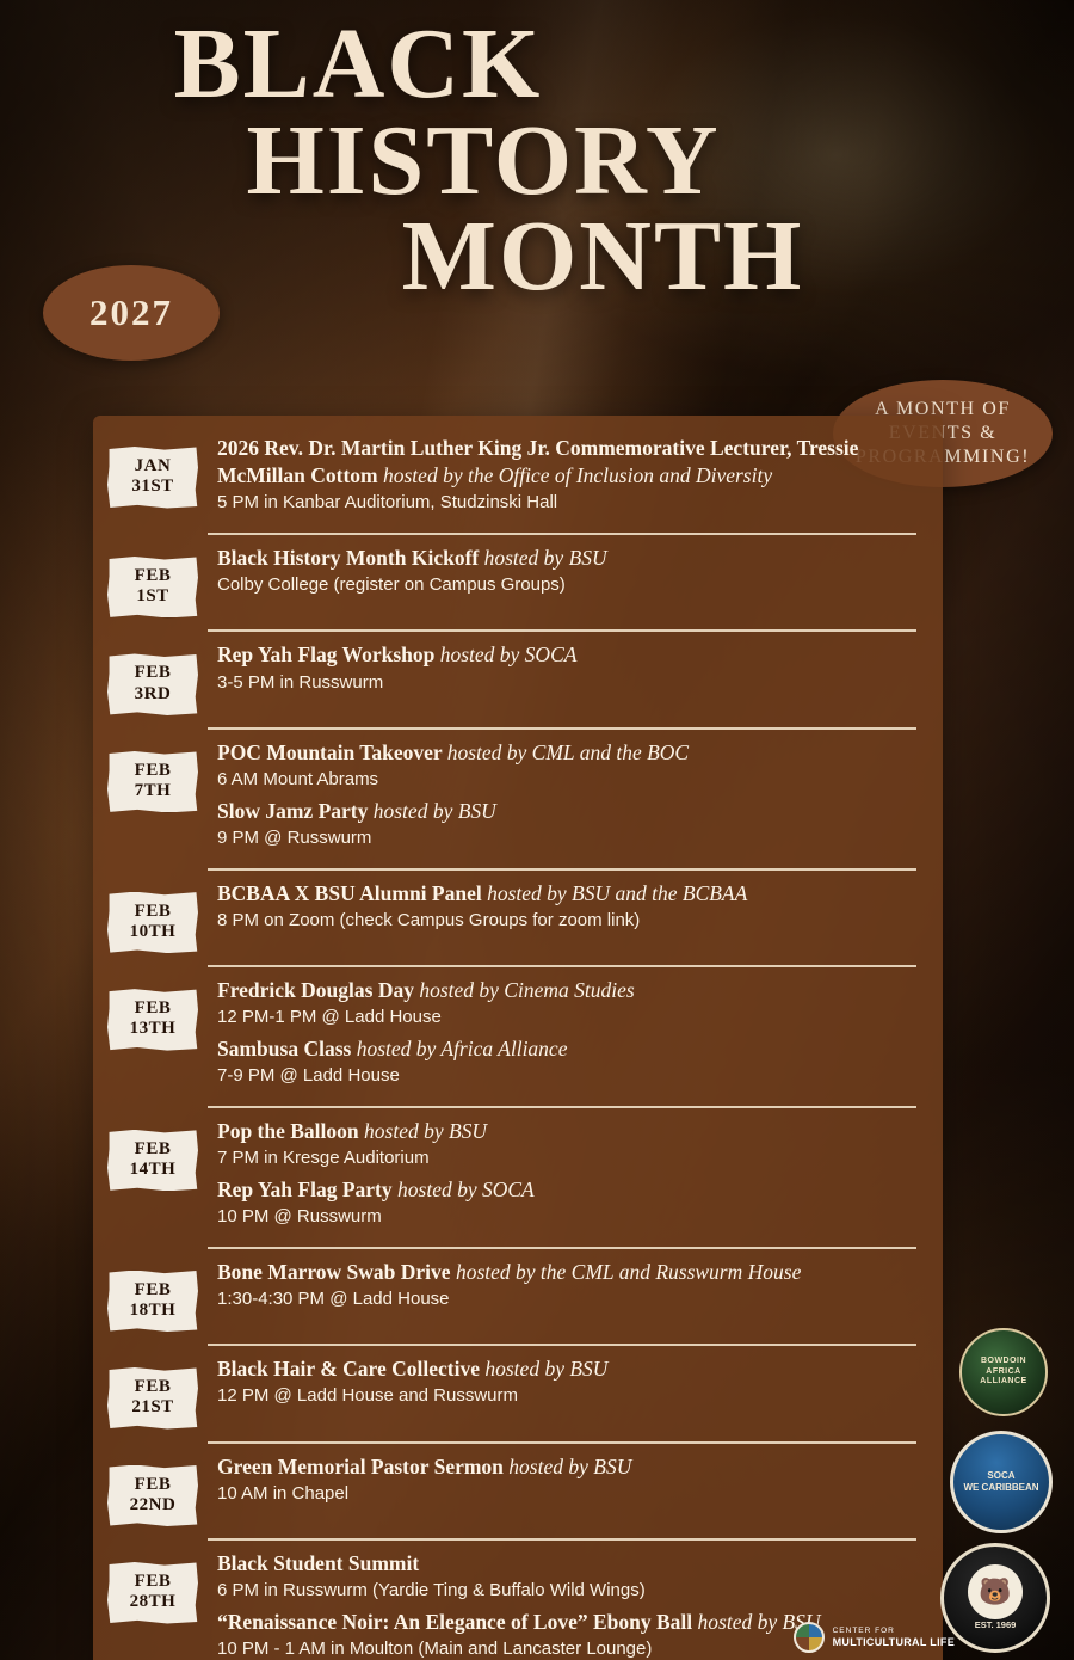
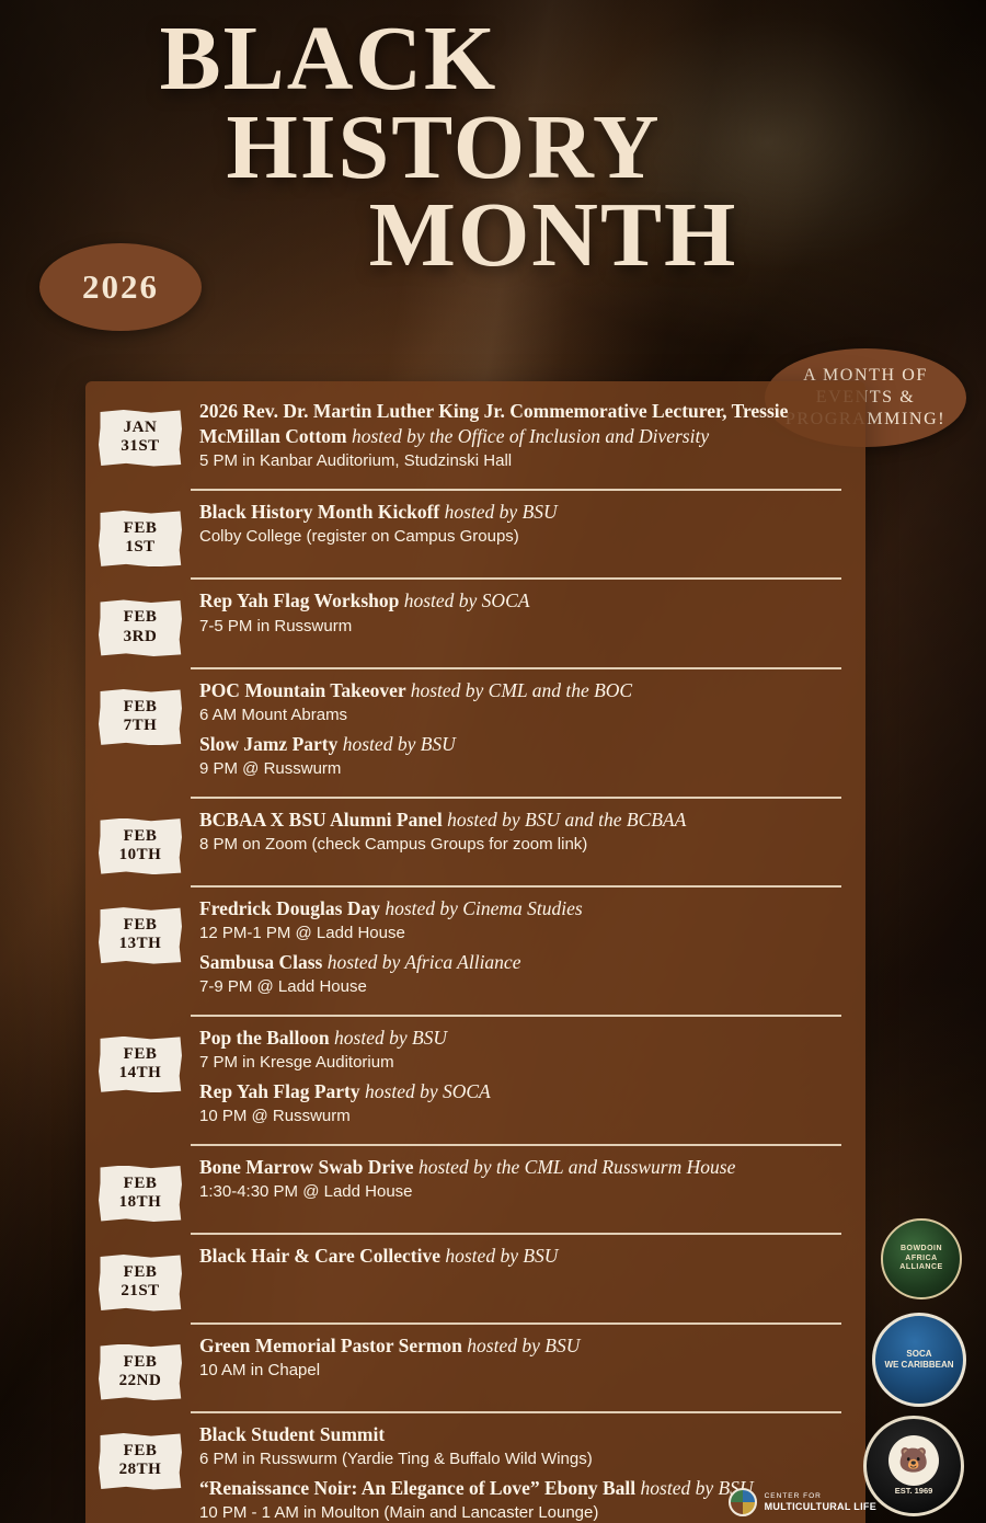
  BLACK
  HISTORY
  MONTH
- 2027
+ 2026
  A MONTH OF
  EVENTS &
  PROGRAMMING!
  JAN
  31ST
  2026 Rev. Dr. Martin Luther King Jr. Commemorative Lecturer, Tressie McMillan Cottom hosted by the Office of Inclusion and Diversity
  5 PM in Kanbar Auditorium, Studzinski Hall
  FEB
  1ST
  Black History Month Kickoff hosted by BSU
  Colby College (register on Campus Groups)
  FEB
  3RD
  Rep Yah Flag Workshop hosted by SOCA
- 3-5 PM in Russwurm
+ 7-5 PM in Russwurm
  FEB
  7TH
  POC Mountain Takeover hosted by CML and the BOC
  6 AM Mount Abrams
  Slow Jamz Party hosted by BSU
  9 PM @ Russwurm
  FEB
  10TH
  BCBAA X BSU Alumni Panel hosted by BSU and the BCBAA
  8 PM on Zoom (check Campus Groups for zoom link)
  FEB
  13TH
  Fredrick Douglas Day hosted by Cinema Studies
  12 PM-1 PM @ Ladd House
  Sambusa Class hosted by Africa Alliance
  7-9 PM @ Ladd House
  FEB
  14TH
  Pop the Balloon hosted by BSU
  7 PM in Kresge Auditorium
  Rep Yah Flag Party hosted by SOCA
  10 PM @ Russwurm
  FEB
  18TH
  Bone Marrow Swab Drive hosted by the CML and Russwurm House
  1:30-4:30 PM @ Ladd House
  FEB
  21ST
  Black Hair & Care Collective hosted by BSU
- 12 PM @ Ladd House and Russwurm
  FEB
  22ND
  Green Memorial Pastor Sermon hosted by BSU
  10 AM in Chapel
  FEB
  28TH
  Black Student Summit
  6 PM in Russwurm (Yardie Ting & Buffalo Wild Wings)
  “Renaissance Noir: An Elegance of Love” Ebony Ball hosted by BS
  10 PM - 1 AM in Moulton (Main and Lancaster Lounge)
  SOCA
  WE CARIBBEAN
  🐻
  EST. 1969
  MULTICULTURAL LIFE
